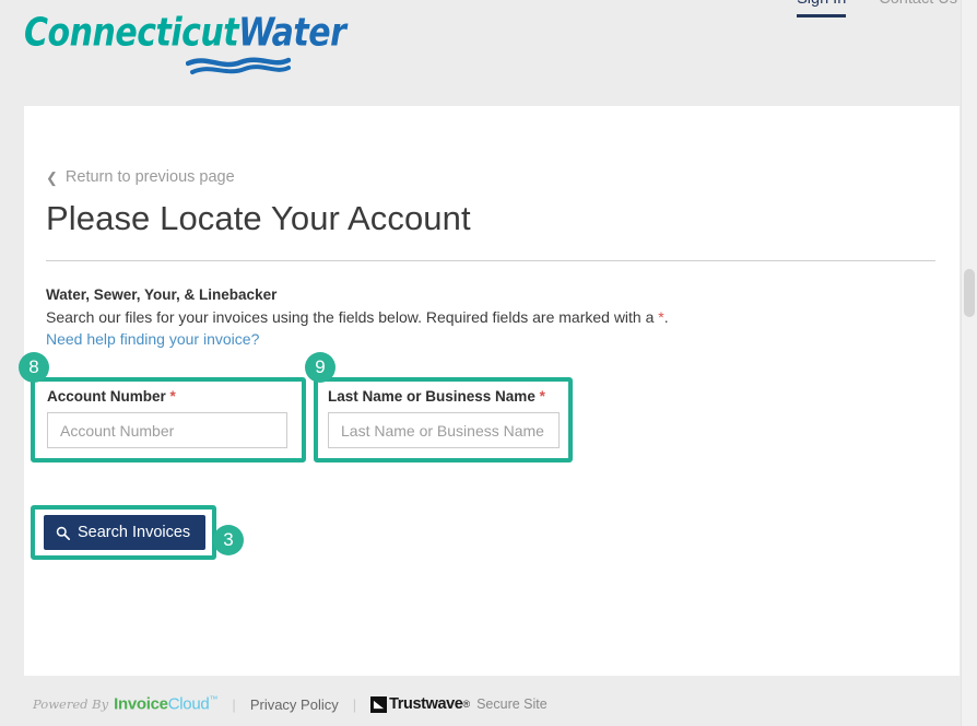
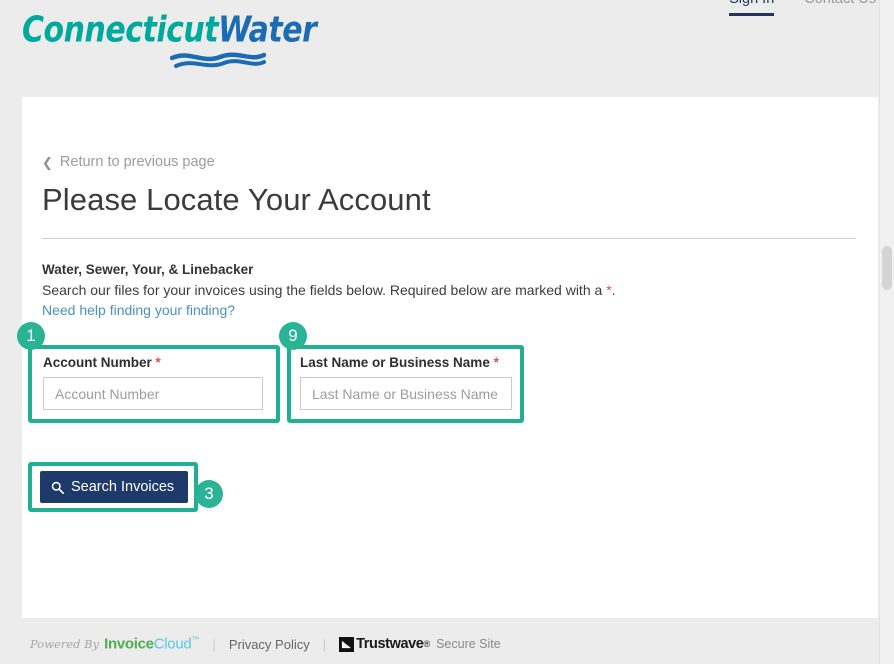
  ConnecticutWater
  ❮
  Return to previous page
  Please Locate Your Account
  Water, Sewer, Your, & Linebacker
- Search our files for your invoices using the fields below. Required fields are marked with a *.
+ Search our files for your invoices using the fields below. Required below are marked with a *.
- Need help finding your invoice?
+ Need help finding your finding?
  Account Number *
  Account Number
  Last Name or Business Name *
  Last Name or Business Name
  Search Invoices
- 8
+ 1
  9
  3
  Powered By
  InvoiceCloud™
  Privacy Policy
  |
  Trustwave
  ®
  Secure Site
